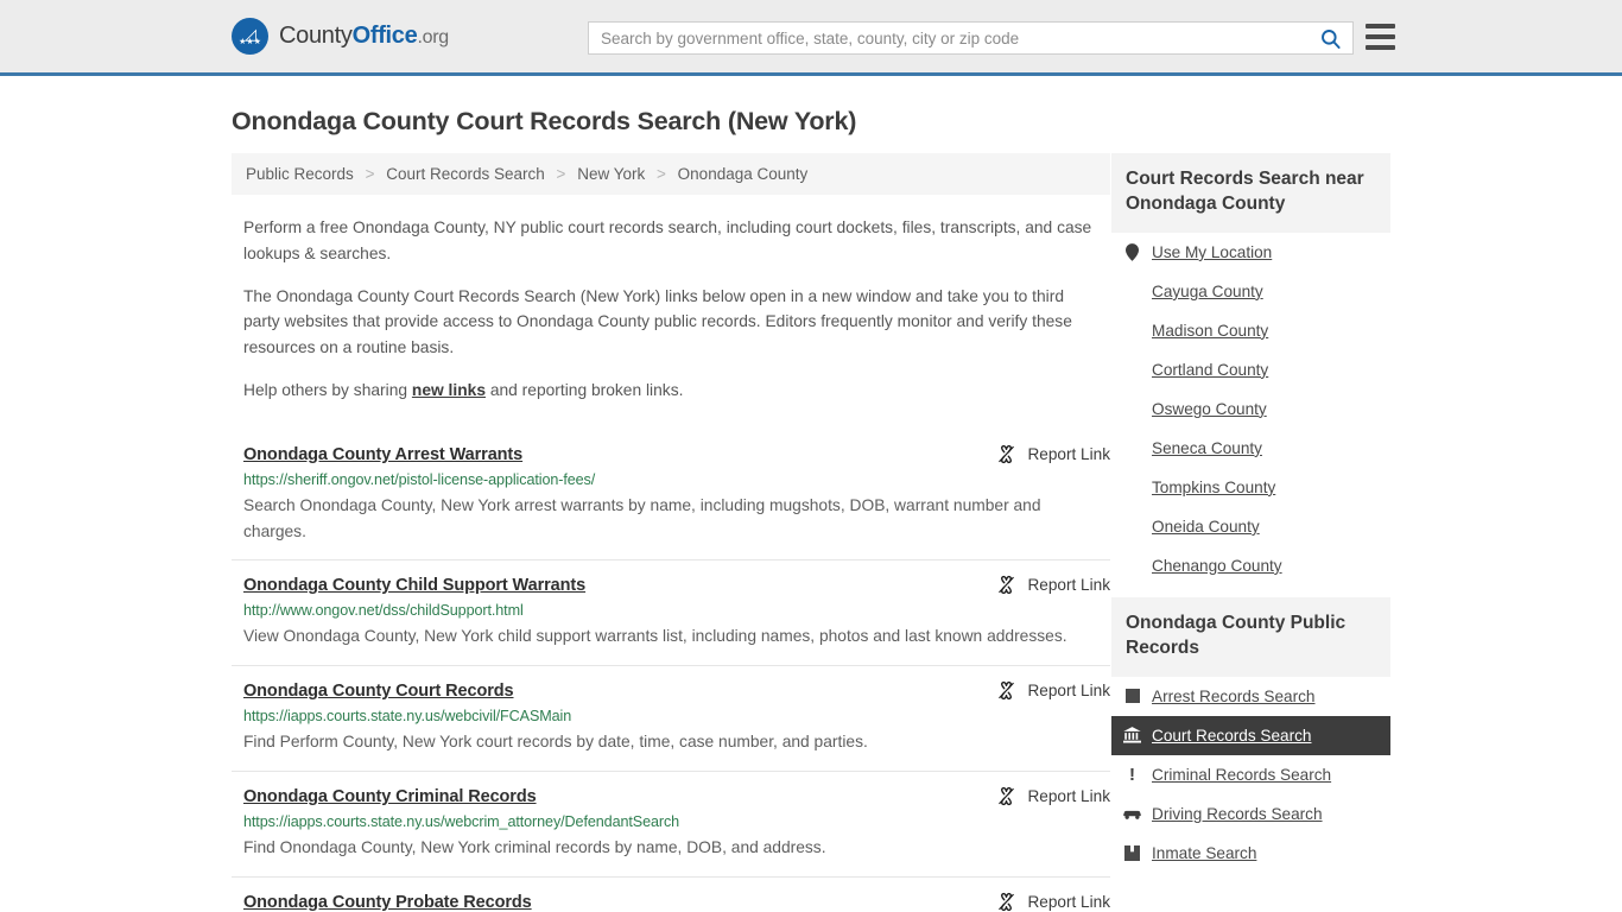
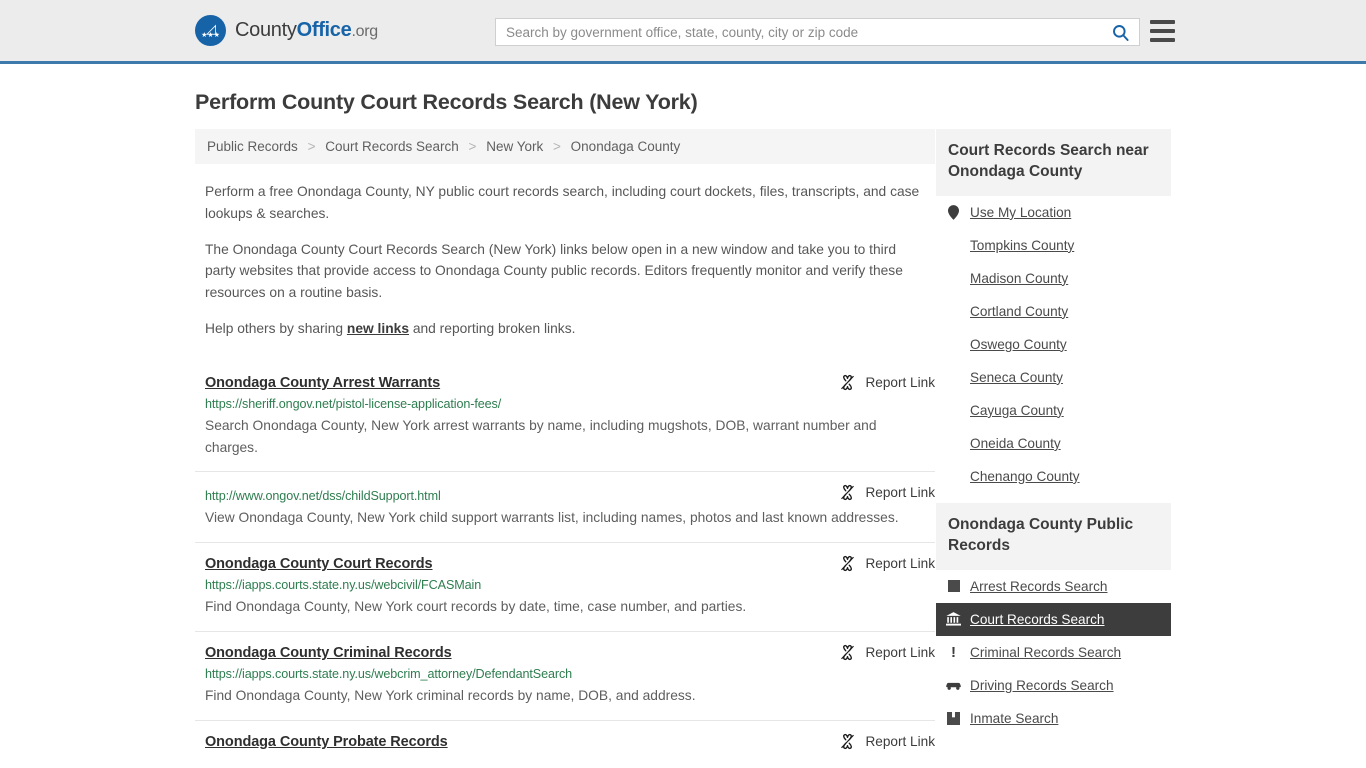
  ◿
  CountyOffice.org
  Search by government office, state, county, city or zip code
- Onondaga County Court Records Search (New York)
+ Perform County Court Records Search (New York)
  Public Records > Court Records Search > New York > Onondaga County
  Perform a free Onondaga County, NY public court records search, including court dockets, files, transcripts, and case lookups & searches.
  The Onondaga County Court Records Search (New York) links below open in a new window and take you to third party websites that provide access to Onondaga County public records. Editors frequently monitor and verify these resources on a routine basis.
  Help others by sharing new links and reporting broken links.
  Onondaga County Arrest Warrants
  https://sheriff.ongov.net/pistol-license-application-fees/
  Search Onondaga County, New York arrest warrants by name, including mugshots, DOB, warrant number and charges.
  Report Link
- Onondaga County Child Support Warrants
  http://www.ongov.net/dss/childSupport.html
  View Onondaga County, New York child support warrants list, including names, photos and last known addresses.
  Report Link
  Onondaga County Court Records
  https://iapps.courts.state.ny.us/webcivil/FCASMain
- Find Perform County, New York court records by date, time, case number, and parties.
+ Find Onondaga County, New York court records by date, time, case number, and parties.
  Report Link
  Onondaga County Criminal Records
  https://iapps.courts.state.ny.us/webcrim_attorney/DefendantSearch
  Find Onondaga County, New York criminal records by name, DOB, and address.
  Report Link
  Onondaga County Probate Records
  Report Link
  Court Records Search near Onondaga County
  Use My Location
- Cayuga County
+ Tompkins County
  Madison County
  Cortland County
  Oswego County
  Seneca County
- Tompkins County
+ Cayuga County
  Oneida County
  Chenango County
  Onondaga County Public Records
  Arrest Records Search
  Court Records Search
  !
  Criminal Records Search
  Driving Records Search
  Inmate Search
